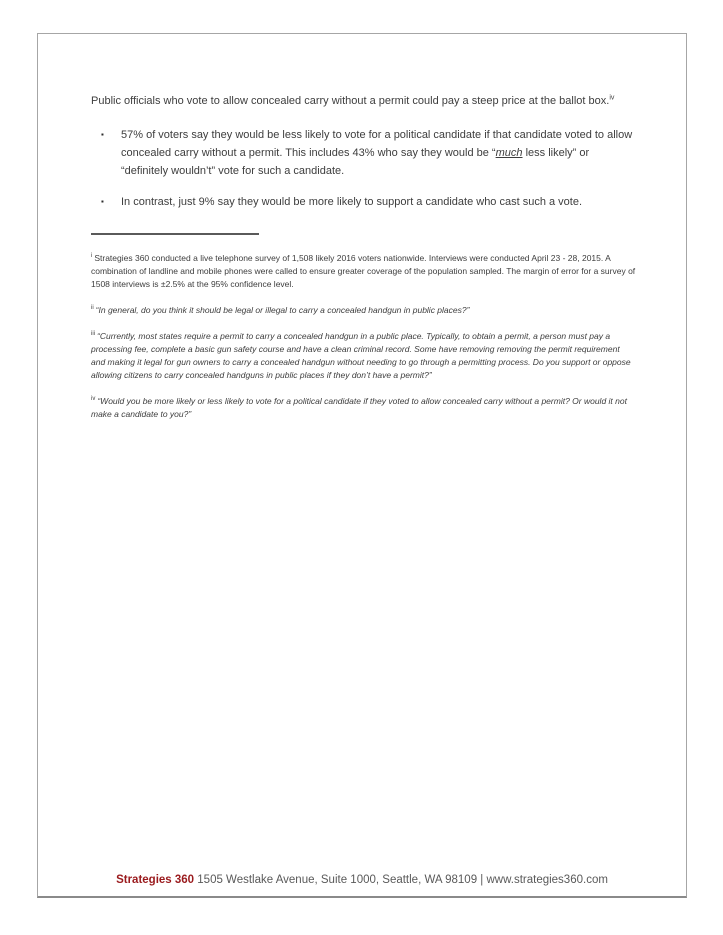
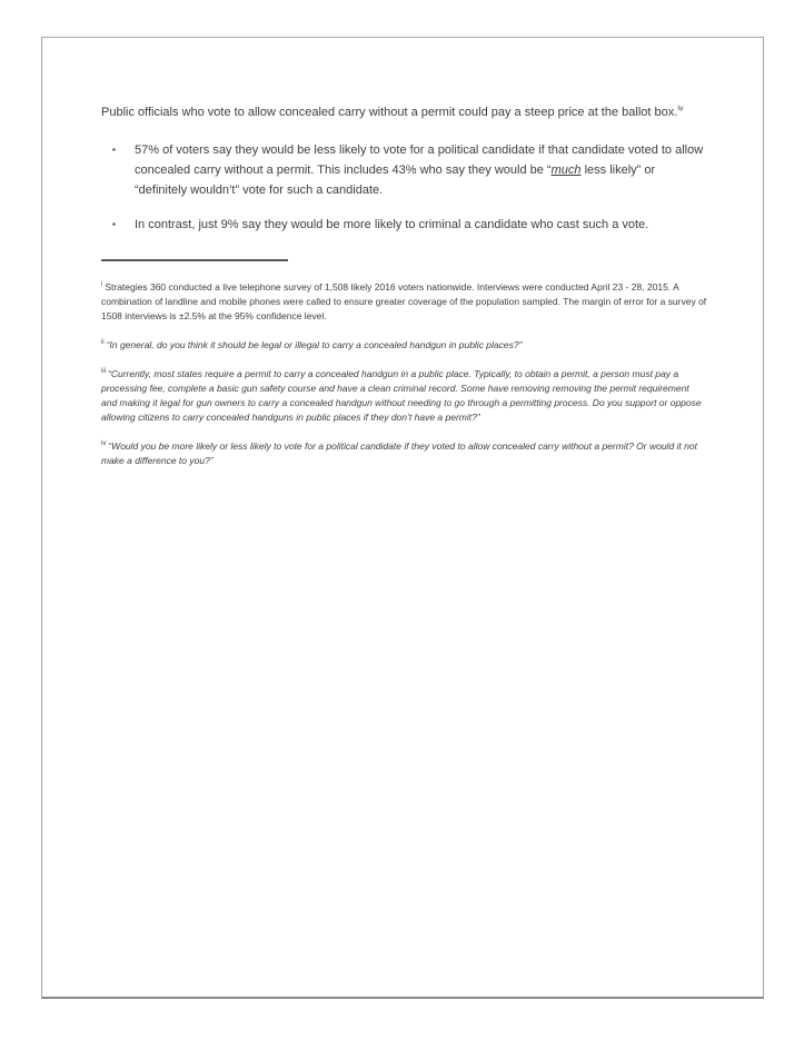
  Public officials who vote to allow concealed carry without a permit could pay a steep price at the ballot box.
  ▪
  57% of voters say they would be less likely to vote for a political candidate if that candidate voted to allow concealed carry without a permit. This includes 43% who say they would be “much less likely” or “definitely wouldn’t” vote for such a candidate.
  ▪
- In contrast, just 9% say they would be more likely to support a candidate who cast such a vote.
+ In contrast, just 9% say they would be more likely to criminal a candidate who cast such a vote.
  Strategies 360 conducted a live telephone survey of 1,508 likely 2016 voters nationwide. Interviews were conducted April 23 - 28, 2015. A combination of landline and mobile phones were called to ensure greater coverage of the population sampled. The margin of error for a survey of 1508 interviews is ±2.5% at the 95% confidence level.
  “In general, do you think it should be legal or illegal to carry a concealed handgun in public places?”
  “Currently, most states require a permit to carry a concealed handgun in a public place. Typically, to obtain a permit, a person must pay a processing fee, complete a basic gun safety course and have a clean criminal record. Some have removing removing the permit requirement and making it legal for gun owners to carry a concealed handgun without needing to go through a permitting process. Do you support or oppose allowing citizens to carry concealed handguns in public places if they don’t have a permit?”
- “Would you be more likely or less likely to vote for a political candidate if they voted to allow concealed carry without a permit? Or would it not make a candidate to you?”
+ “Would you be more likely or less likely to vote for a political candidate if they voted to allow concealed carry without a permit? Or would it not make a difference to you?”
- Strategies 360 1505 Westlake Avenue, Suite 1000, Seattle, WA 98109 | www.strategies360.com
